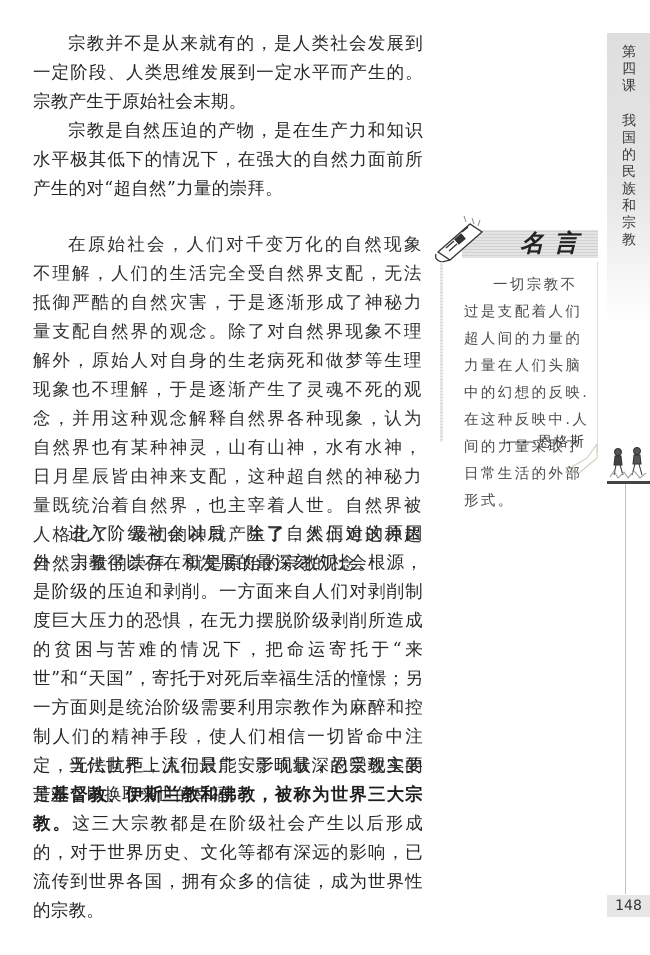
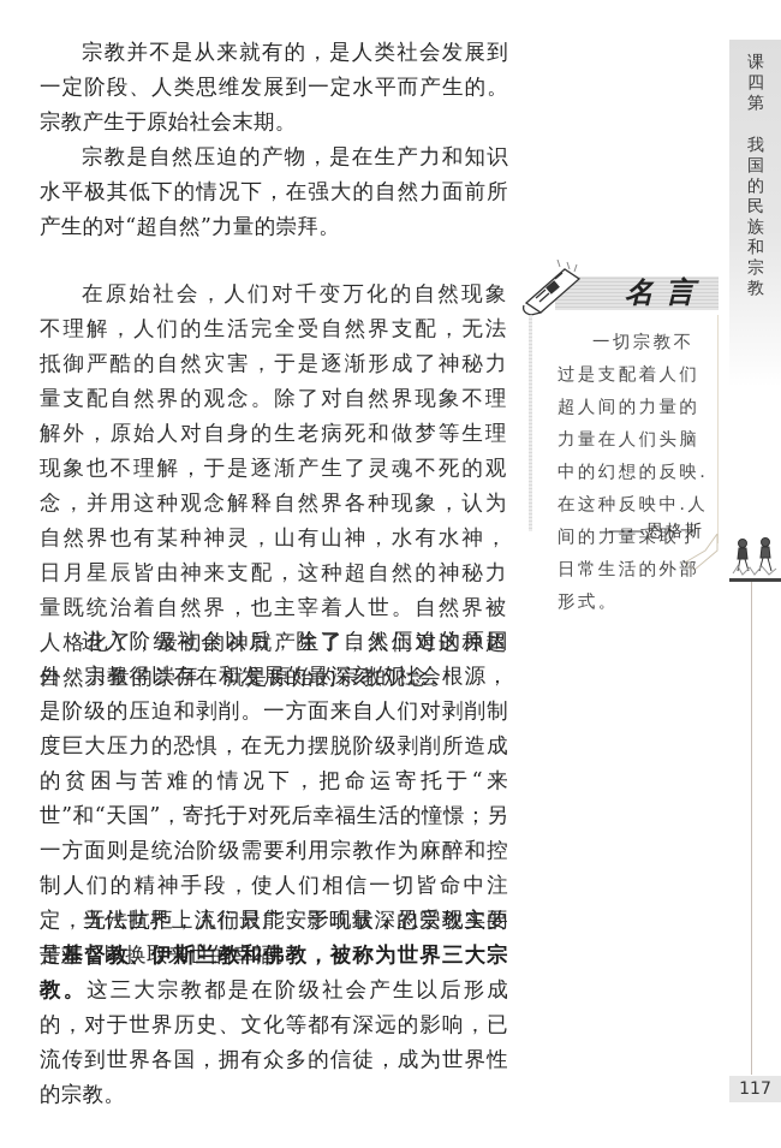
- 第
+ 课
  四
- 课
+ 第
  我
  国
  的
  民
  族
  和
  宗
  教
- 148
+ 117
  名言
  一切宗教不
  过是支配着人们
  超人间的力量的
  力量在人们头脑
  中的幻想的反映.
  在这种反映中.人
  间的力量采取了
  日常生活的外部
  形式。
  ——恩格斯
  宗教并不是从来就有的，是人类社会发展到一定阶段、人类思维发展到一定水平而产生的。宗教产生于原始社会末期。
  宗教是自然压迫的产物，是在生产力和知识水平极其低下的情况下，在强大的自然力面前所产生的对“超自然”力量的崇拜。
  在原始社会，人们对千变万化的自然现象不理解，人们的生活完全受自然界支配，无法抵御严酷的自然灾害，于是逐渐形成了神秘力量支配自然界的观念。除了对自然界现象不理解外，原始人对自身的生老病死和做梦等生理现象也不理解，于是逐渐产生了灵魂不死的观念，并用这种观念解释自然界各种现象，认为自然界也有某种神灵，山有山神，水有水神，日月星辰皆由神来支配，这种超自然的神秘力量既统治着自然界，也主宰着人世。自然界被人格化了，最初的神就产生了，人们对这种超自然力量的崇拜，就是原始的宗教观念。
  进入阶级社会以后，除了自然压迫的原因外，宗教得以存在和发展的最深刻的社会根源，是阶级的压迫和剥削。一方面来自人们对剥削制度巨大压力的恐惧，在无力摆脱阶级剥削所造成的贫困与苦难的情况下，把命运寄托于“来世”和“天国”，寄托于对死后幸福生活的憧憬；另一方面则是统治阶级需要利用宗教作为麻醉和控制人们的精神手段，使人们相信一切皆命中注定，无法抗拒，人们只能安于现状，忍受现实的苦难，以换取来世的幸福。
  当代世界上流行最广、影响最深的宗教主要是基督教、伊斯兰教和佛教，被称为世界三大宗教。这三大宗教都是在阶级社会产生以后形成的，对于世界历史、文化等都有深远的影响，已流传到世界各国，拥有众多的信徒，成为世界性的宗教。
